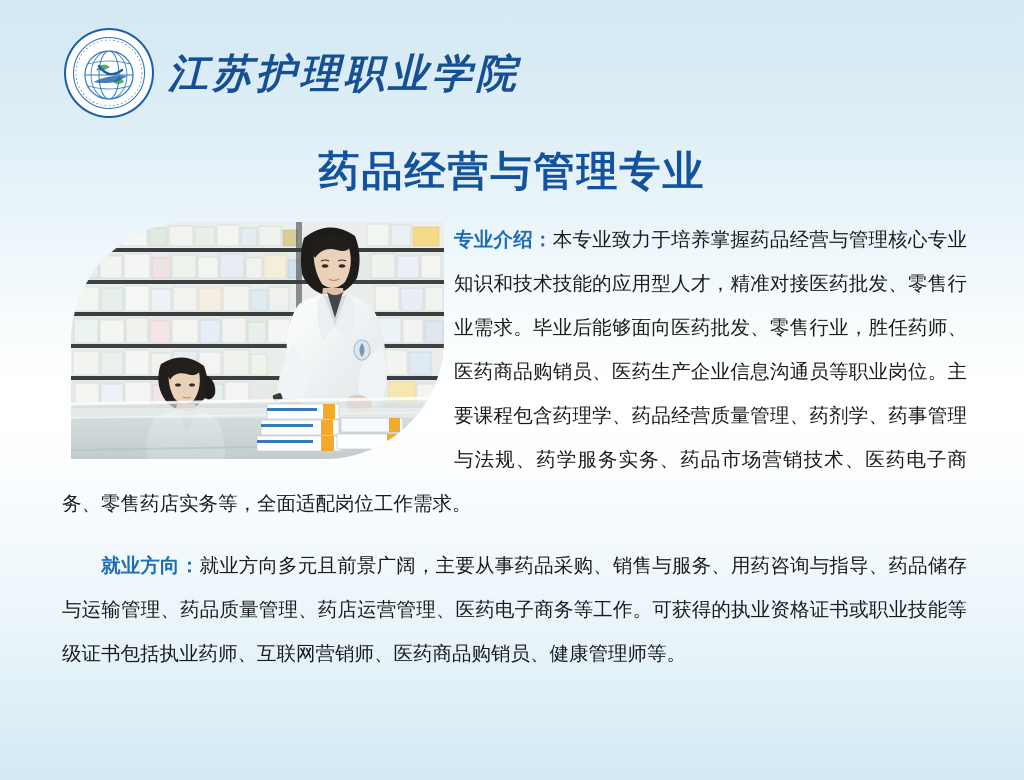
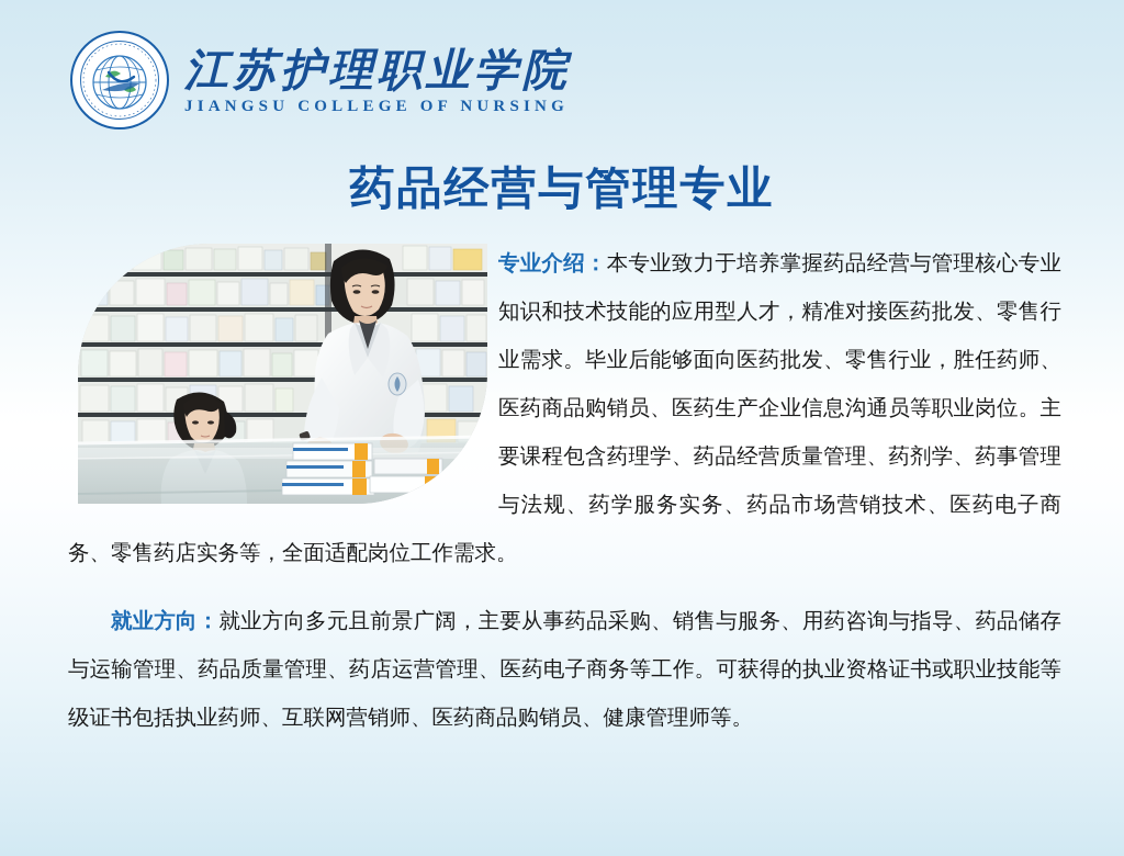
  江苏护理职业学院
+ JIANGSU COLLEGE OF NURSING
  药品经营与管理专业
  专业介绍：本专业致力于培养掌握药品经营与管理核心专业知识和技术技能的应用型人才，精准对接医药批发、零售行业需求。毕业后能够面向医药批发、零售行业，胜任药师、医药商品购销员、医药生产企业信息沟通员等职业岗位。主要课程包含药理学、药品经营质量管理、药剂学、药事管理与法规、药学服务实务、药品市场营销技术、医药电子商务、零售药店实务等，全面适配岗位工作需求。
  就业方向：就业方向多元且前景广阔，主要从事药品采购、销售与服务、用药咨询与指导、药品储存与运输管理、药品质量管理、药店运营管理、医药电子商务等工作。可获得的执业资格证书或职业技能等级证书包括执业药师、互联网营销师、医药商品购销员、健康管理师等。
